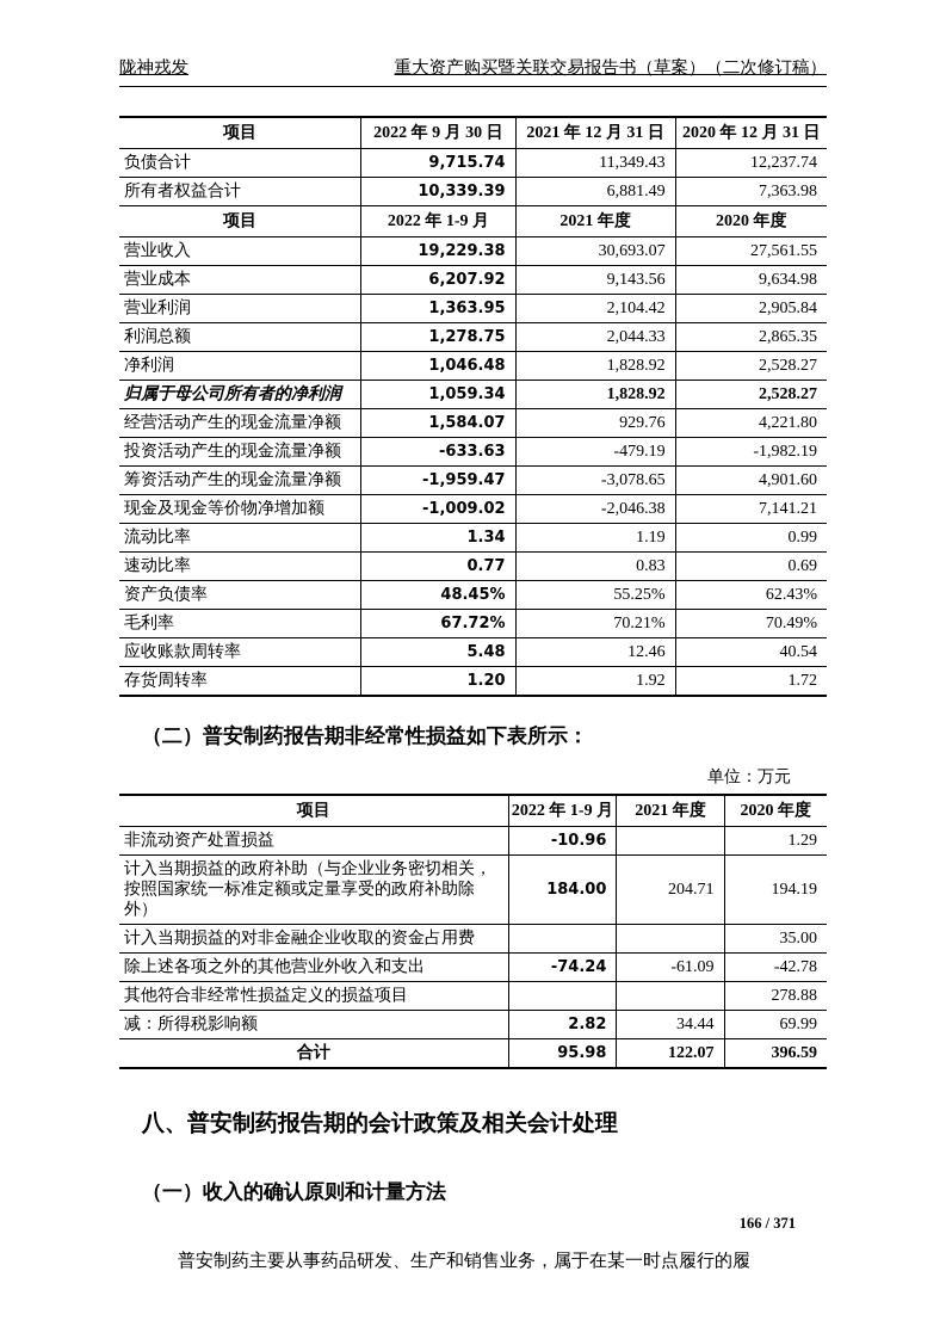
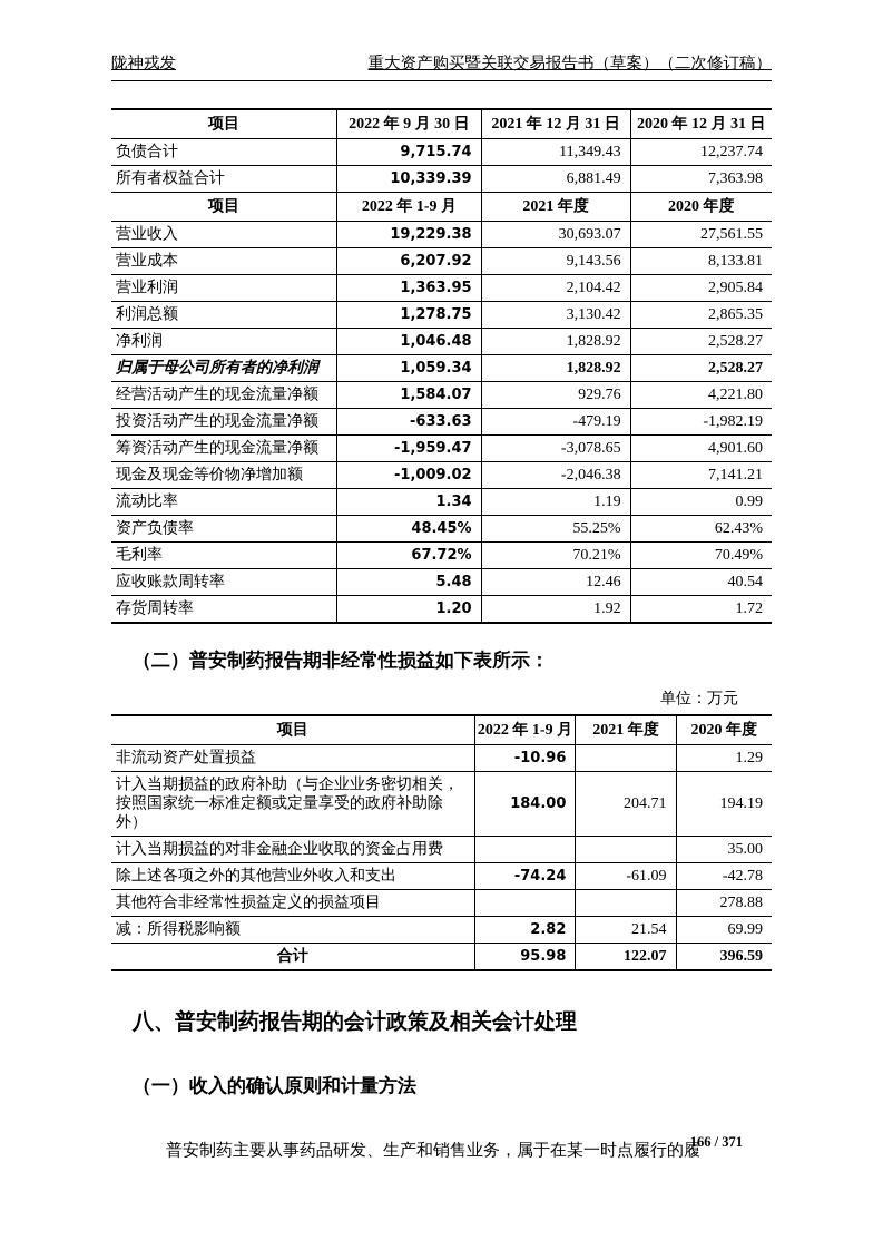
  陇神戎发
  重大资产购买暨关联交易报告书（草案）（二次修订稿）
  项目	2022 年 9 月 30 日	2021 年 12 月 31 日	2020 年 12 月 31 日
  负债合计	9,715.74	11,349.43	12,237.74
  所有者权益合计	10,339.39	6,881.49	7,363.98
  项目	2022 年 1-9 月	2021 年度	2020 年度
  营业收入	19,229.38	30,693.07	27,561.55
- 营业成本	6,207.92	9,143.56	9,634.98
+ 营业成本	6,207.92	9,143.56	8,133.81
  营业利润	1,363.95	2,104.42	2,905.84
- 利润总额	1,278.75	2,044.33	2,865.35
+ 利润总额	1,278.75	3,130.42	2,865.35
  净利润	1,046.48	1,828.92	2,528.27
  归属于母公司所有者的净利润	1,059.34	1,828.92	2,528.27
  经营活动产生的现金流量净额	1,584.07	929.76	4,221.80
  投资活动产生的现金流量净额	-633.63	-479.19	-1,982.19
  筹资活动产生的现金流量净额	-1,959.47	-3,078.65	4,901.60
  现金及现金等价物净增加额	-1,009.02	-2,046.38	7,141.21
  流动比率	1.34	1.19	0.99
- 速动比率	0.77	0.83	0.69
  资产负债率	48.45%	55.25%	62.43%
  毛利率	67.72%	70.21%	70.49%
  应收账款周转率	5.48	12.46	40.54
  存货周转率	1.20	1.92	1.72
  （二）普安制药报告期非经常性损益如下表所示：
  单位：万元
  项目	2022 年 1-9 月	2021 年度	2020 年度
  非流动资产处置损益	-10.96		1.29
  计入当期损益的政府补助（与企业业务密切相关，按照国家统一标准定额或定量享受的政府补助除外）	184.00	204.71	194.19
  计入当期损益的对非金融企业收取的资金占用费			35.00
  除上述各项之外的其他营业外收入和支出	-74.24	-61.09	-42.78
  其他符合非经常性损益定义的损益项目			278.88
- 减：所得税影响额	2.82	34.44	69.99
+ 减：所得税影响额	2.82	21.54	69.99
  合计	95.98	122.07	396.59
  八、普安制药报告期的会计政策及相关会计处理
  （一）收入的确认原则和计量方法
  普安制药主要从事药品研发、生产和销售业务，属于在某一时点履行的履
  166 / 371
